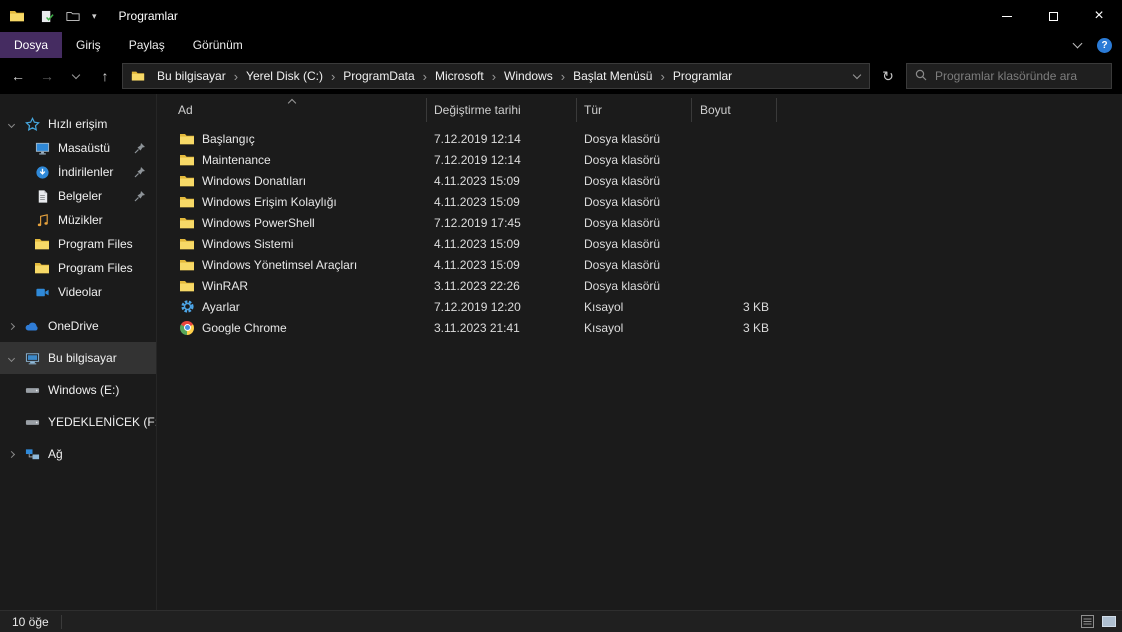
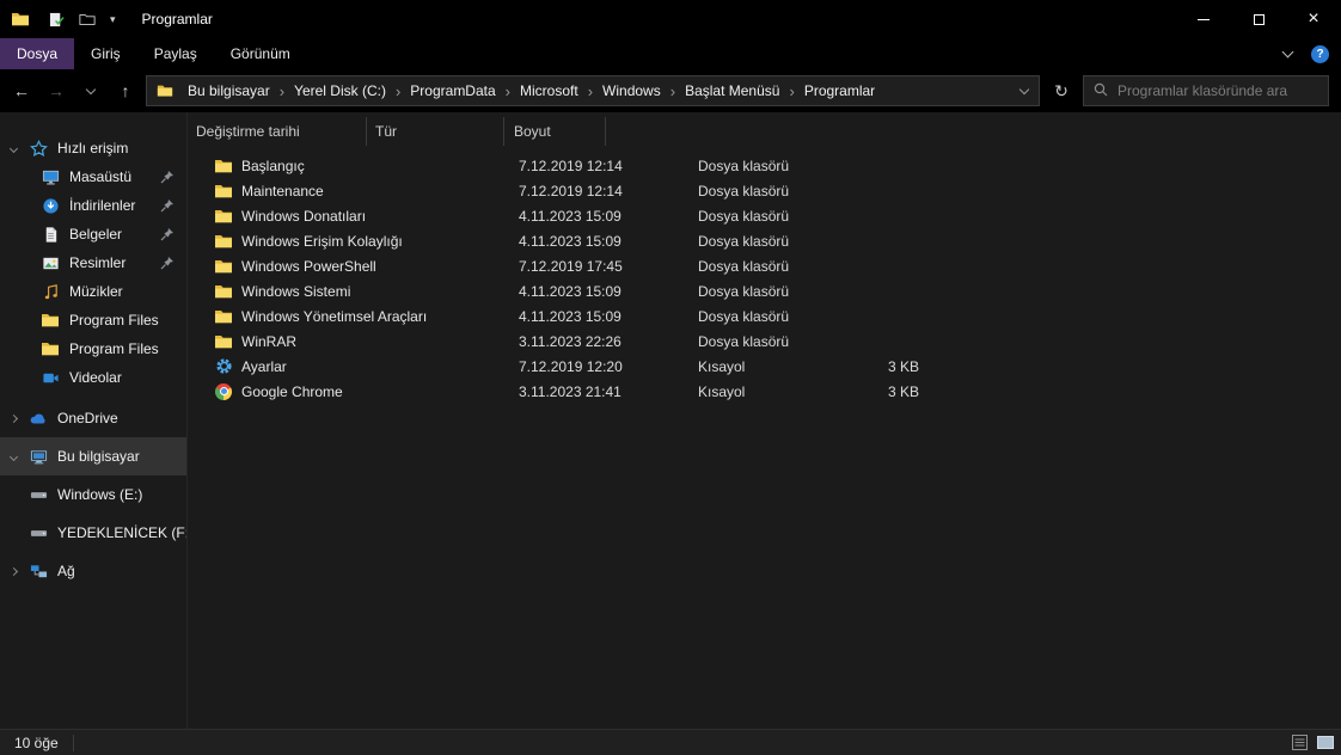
  ▾
  Programlar
  ×
  Dosya
  Giriş
  Paylaş
  Görünüm
  ?
  ←
  →
  ↑
  Bu bilgisayar
  ›
  Yerel Disk (C:)
  ›
  ProgramData
  ›
  Microsoft
  ›
  Windows
  ›
  Başlat Menüsü
  ›
  Programlar
  ↻
  Programlar klasöründe ara
  Hızlı erişim
  Masaüstü
  İndirilenler
  Belgeler
+ Resimler
  Müzikler
  Program Files
  Program Files
  Videolar
  OneDrive
  Bu bilgisayar
  Windows (E:)
  YEDEKLENİCEK (F
  Ağ
- Ad
  Değiştirme tarihi
  Tür
  Boyut
  Başlangıç
  7.12.2019 12:14
  Dosya klasörü
  Maintenance
  7.12.2019 12:14
  Dosya klasörü
  Windows Donatıları
  4.11.2023 15:09
  Dosya klasörü
  Windows Erişim Kolaylığı
  4.11.2023 15:09
  Dosya klasörü
  Windows PowerShell
  7.12.2019 17:45
  Dosya klasörü
  Windows Sistemi
  4.11.2023 15:09
  Dosya klasörü
  Windows Yönetimsel Araçları
  4.11.2023 15:09
  Dosya klasörü
  WinRAR
  3.11.2023 22:26
  Dosya klasörü
  Ayarlar
  7.12.2019 12:20
  Kısayol
  3 KB
  Google Chrome
  3.11.2023 21:41
  Kısayol
  3 KB
  10 öğe
